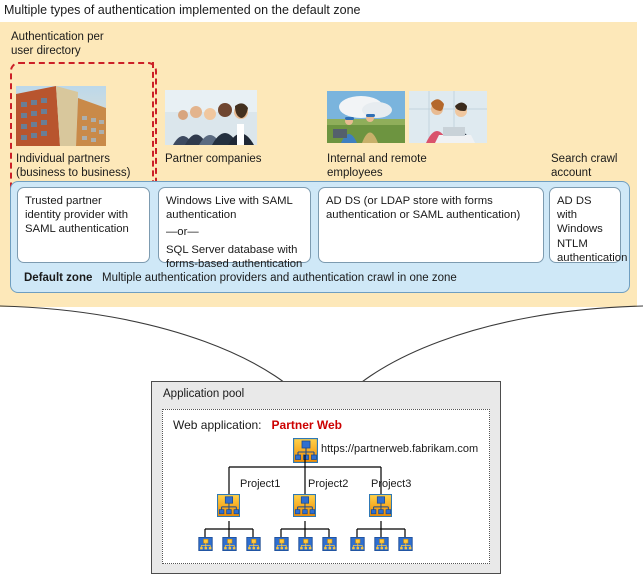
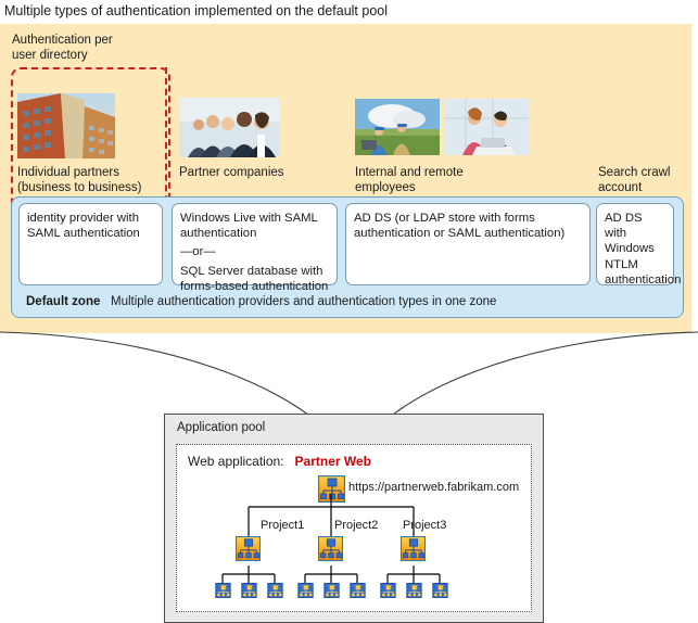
- Multiple types of authentication implemented on the default zone
+ Multiple types of authentication implemented on the default pool
  Authentication per
  user directory
  Individual partners
  (business to business)
  Partner companies
  Internal and remote
  employees
  Search crawl
  account
- Trusted partner
  identity provider with
  SAML authentication
  Windows Live with SAML
  authentication
  —or—
  SQL Server database with
  forms-based authentication
  AD DS (or LDAP store with forms
  authentication or SAML authentication)
  AD DS with
  Windows NTLM
  authentication
- Default zone Multiple authentication providers and authentication crawl in one zone
+ Default zone Multiple authentication providers and authentication types in one zone
  Application pool
  Web application: Partner Web
  https://partnerweb.fabrikam.com
  Project1
  Project2
  Project3
